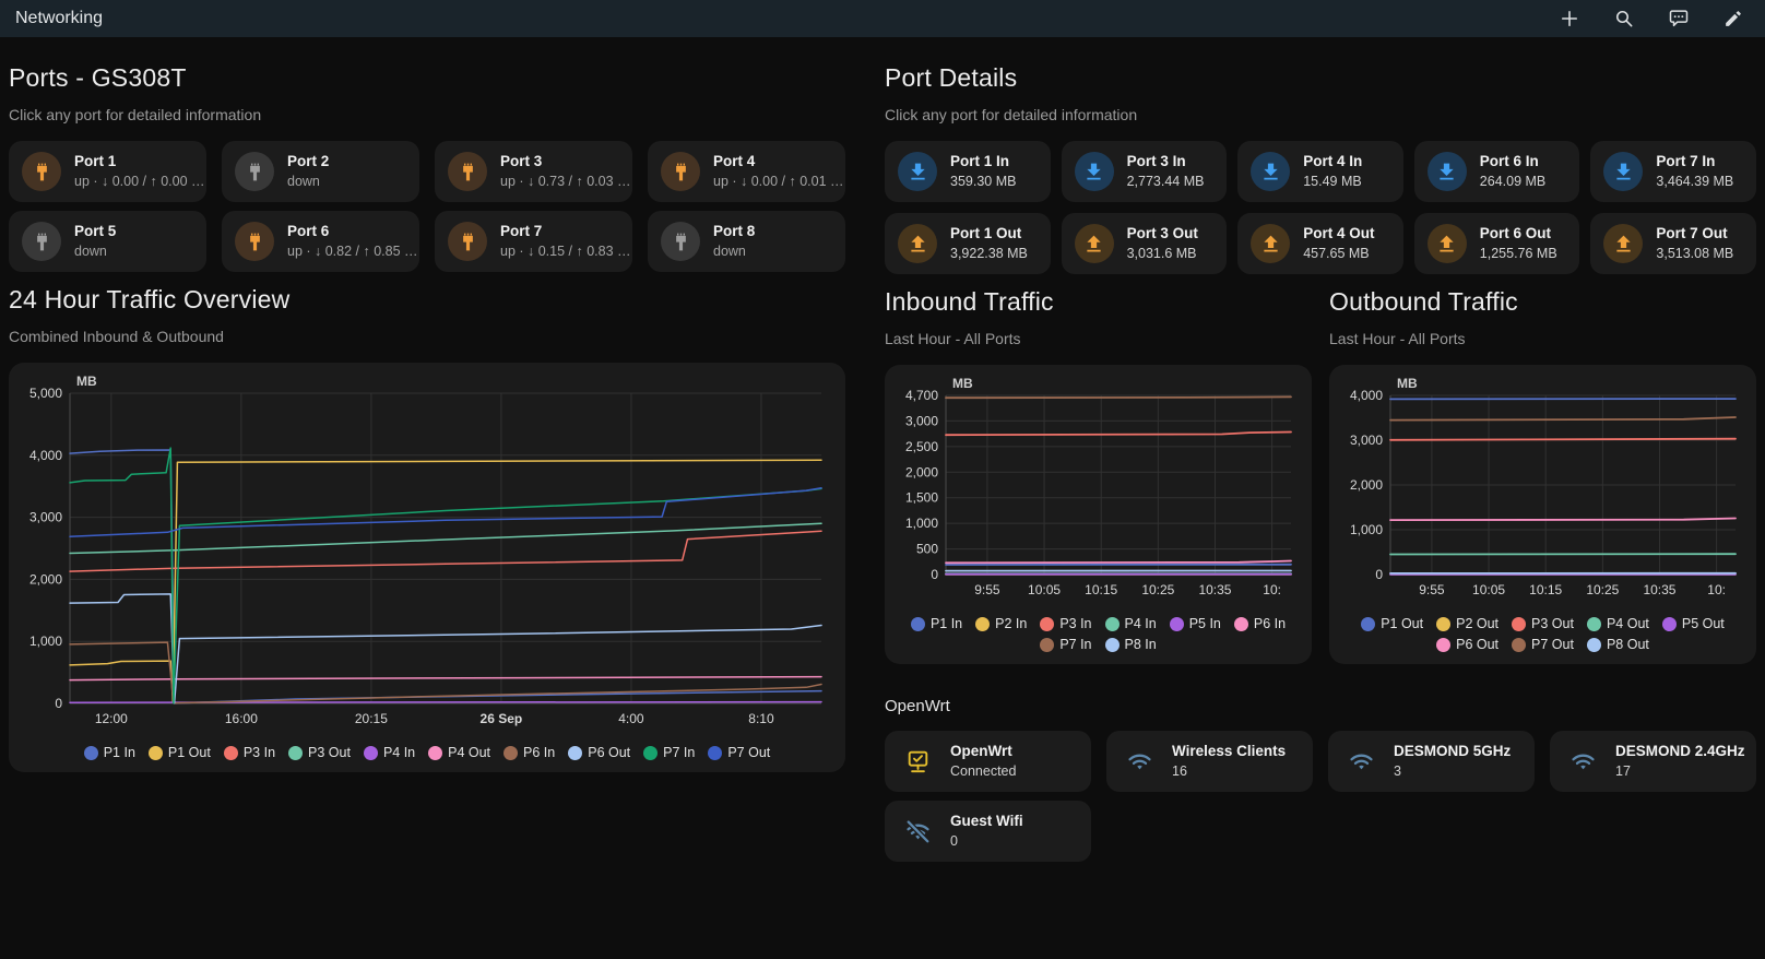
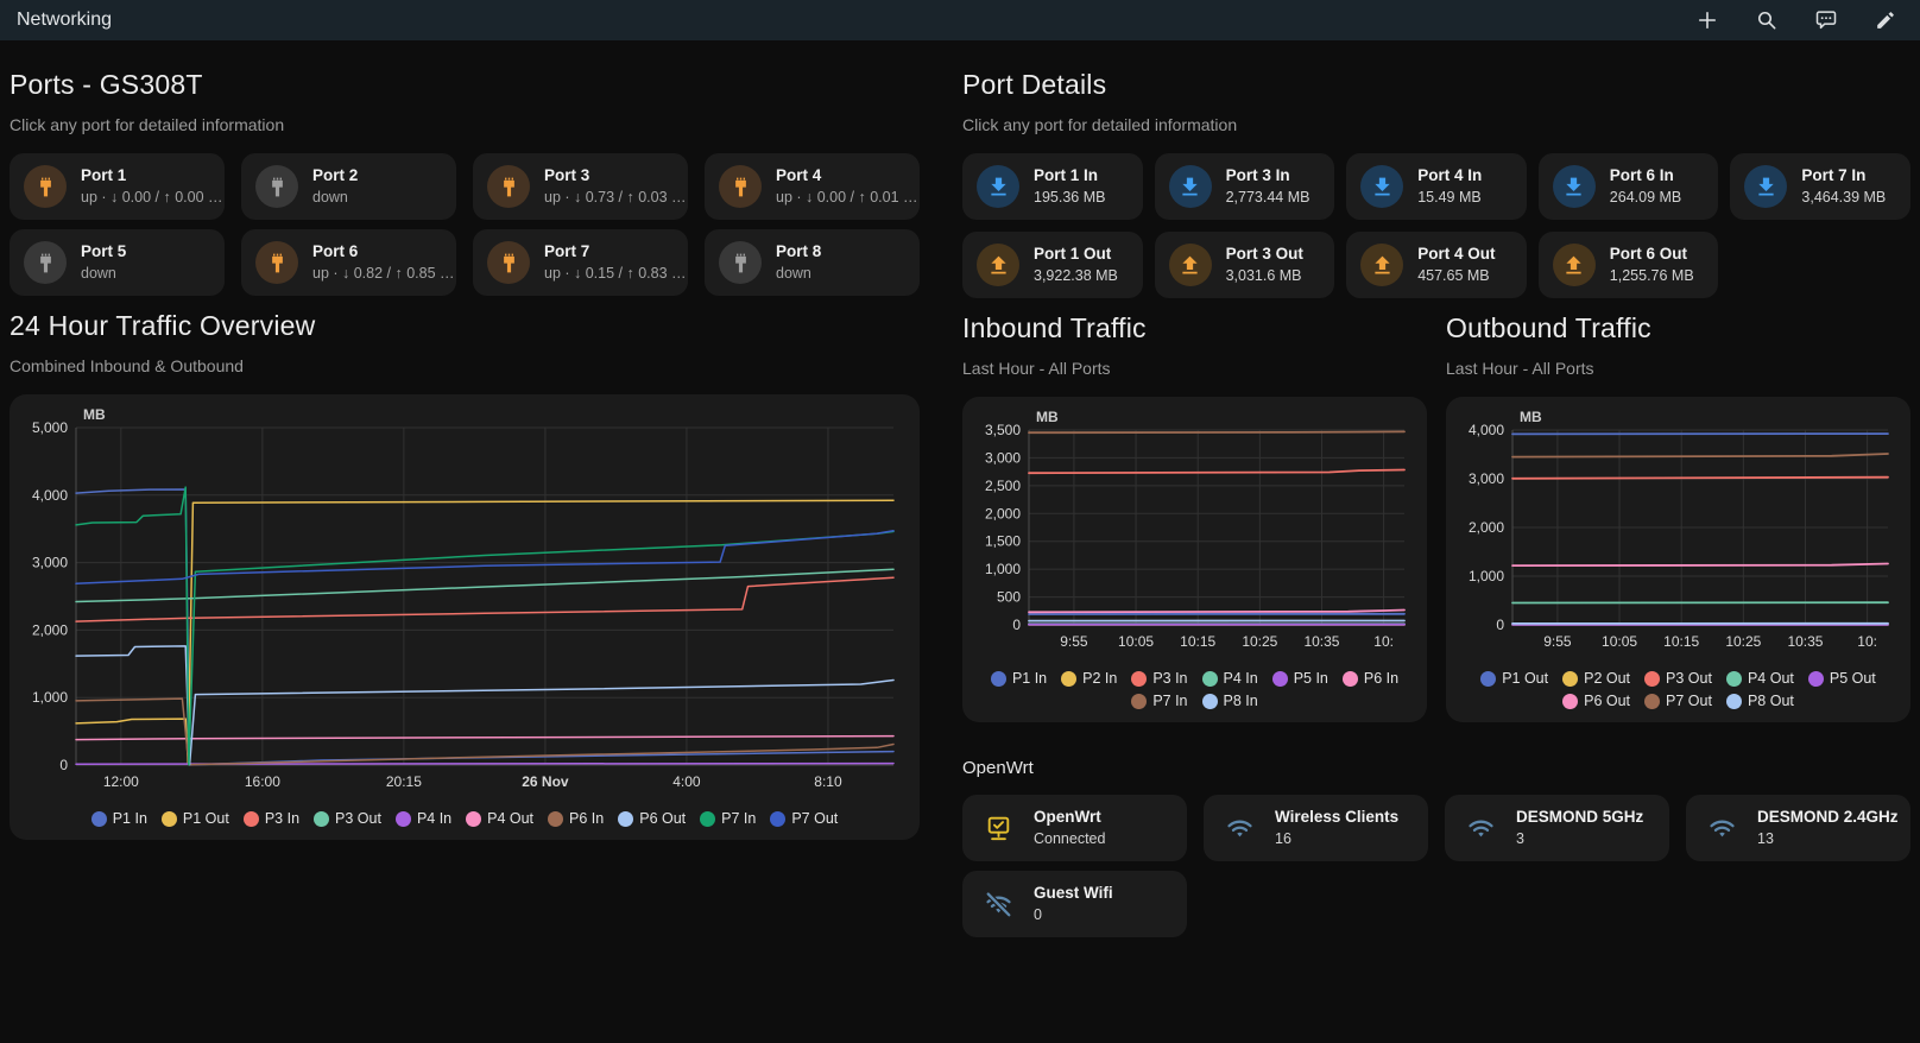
  Networking
  Ports - GS308T
  Click any port for detailed information
  Port 1
  up · ↓ 0.00 / ↑ 0.00 …
  Port 2
  down
  Port 3
  up · ↓ 0.73 / ↑ 0.03 …
  Port 4
  up · ↓ 0.00 / ↑ 0.01 …
  Port 5
  down
  Port 6
  up · ↓ 0.82 / ↑ 0.85 …
  Port 7
  up · ↓ 0.15 / ↑ 0.83 …
  Port 8
  down
  24 Hour Traffic Overview
  Combined Inbound & Outbound
  12:00
  16:00
  20:15
- 26 Sep
+ 26 Nov
  4:00
  8:10
  5,000
  4,000
  3,000
  2,000
  1,000
  0
  MB
  P1 In
  P1 Out
  P3 In
  P3 Out
  P4 In
  P4 Out
  P6 In
  P6 Out
  P7 In
  P7 Out
  Port Details
  Click any port for detailed information
  Port 1 In
- 359.30 MB
+ 195.36 MB
  Port 3 In
  2,773.44 MB
  Port 4 In
  15.49 MB
  Port 6 In
  264.09 MB
  Port 7 In
  3,464.39 MB
  Port 1 Out
  3,922.38 MB
  Port 3 Out
  3,031.6 MB
  Port 4 Out
  457.65 MB
  Port 6 Out
  1,255.76 MB
- Port 7 Out
- 3,513.08 MB
  Inbound Traffic
  Last Hour - All Ports
  9:55
  10:05
  10:15
  10:25
  10:35
  10:
- 4,700
+ 3,500
  3,000
  2,500
  2,000
  1,500
  1,000
  500
  0
  MB
  P1 In
  P2 In
  P3 In
  P4 In
  P5 In
  P6 In
  P7 In
  P8 In
  Outbound Traffic
  Last Hour - All Ports
  9:55
  10:05
  10:15
  10:25
  10:35
  10:
  4,000
  3,000
  2,000
  1,000
  0
  MB
  P1 Out
  P2 Out
  P3 Out
  P4 Out
  P5 Out
  P6 Out
  P7 Out
  P8 Out
  OpenWrt
  OpenWrt
  Connected
  Wireless Clients
  16
  DESMOND 5GHz
  3
  DESMOND 2.4GHz
- 17
+ 13
  Guest Wifi
  0
